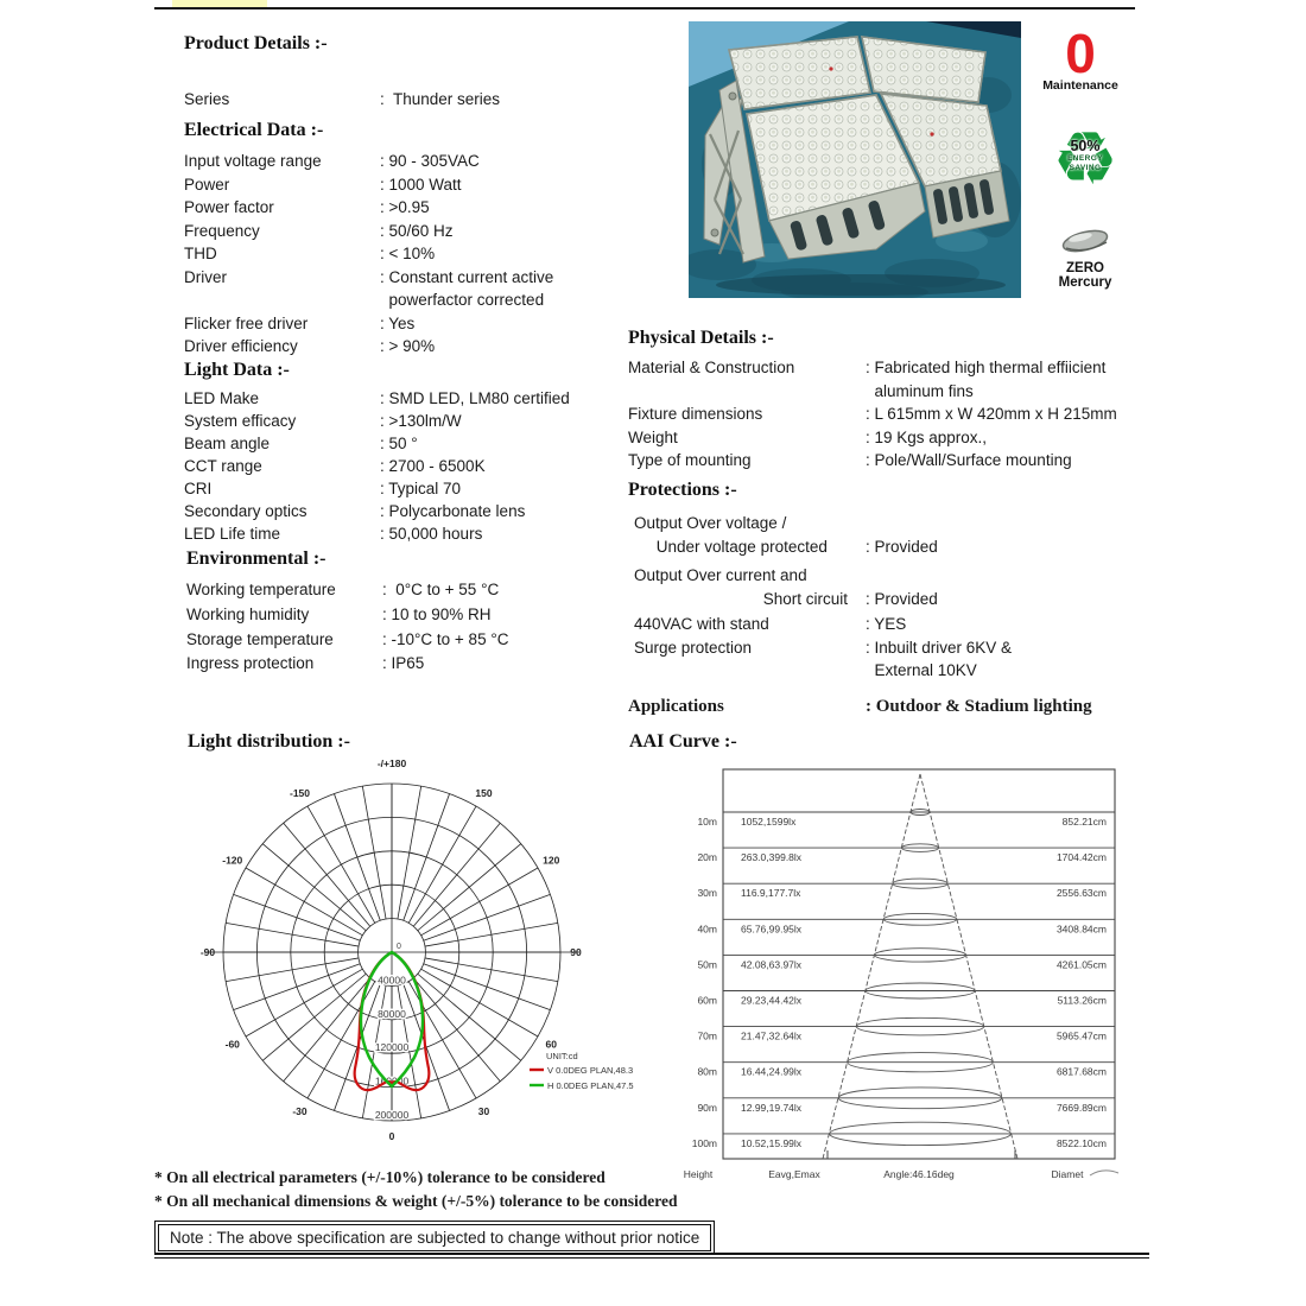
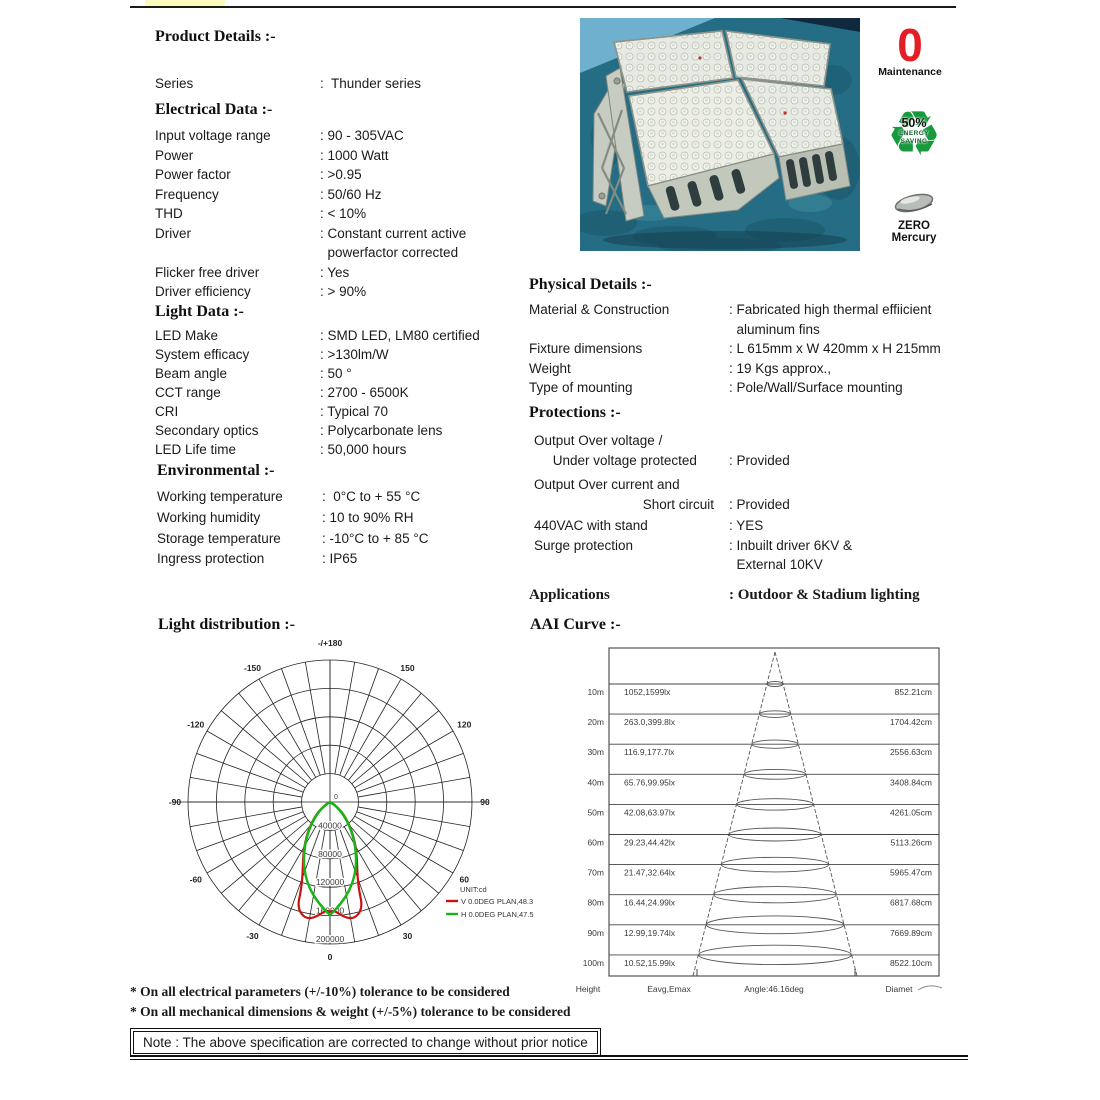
  Product Details :-
  Series
  : Thunder series
  Electrical Data :-
  Input voltage range
  : 90 - 305VAC
  Power
  : 1000 Watt
  Power factor
  : >0.95
  Frequency
  : 50/60 Hz
  THD
  : < 10%
  Driver
  : Constant current active
  powerfactor corrected
  Flicker free driver
  : Yes
  Driver efficiency
  : > 90%
  Light Data :-
  LED Make
  : SMD LED, LM80 certified
  System efficacy
  : >130lm/W
  Beam angle
  : 50 °
  CCT range
  : 2700 - 6500K
  CRI
  : Typical 70
  Secondary optics
  : Polycarbonate lens
  LED Life time
  : 50,000 hours
  Environmental :-
  Working temperature
  : 0°C to + 55 °C
  Working humidity
  : 10 to 90% RH
  Storage temperature
  : -10°C to + 85 °C
  Ingress protection
  : IP65
  Physical Details :-
  Material & Construction
  : Fabricated high thermal effiicient
  aluminum fins
  Fixture dimensions
  : L 615mm x W 420mm x H 215mm
  Weight
  : 19 Kgs approx.,
  Type of mounting
  : Pole/Wall/Surface mounting
  Protections :-
  Output Over voltage /
  Under voltage protected
  : Provided
  Output Over current and
  Short circuit
  : Provided
  440VAC with stand
  : YES
  Surge protection
  : Inbuilt driver 6KV &
  External 10KV
  Applications
  : Outdoor & Stadium lighting
  0
  Maintenance
  ♻
  50%
  ZERO
  Mercury
  Light distribution :-
  AAI Curve :-
  -/+180
  150
  120
  90
  60
  30
  0
  -30
  -60
  -90
  -120
  -150
  40000
  80000
  120000
  200000
  UNIT:cd
  V 0.0DEG PLAN,48.3
  H 0.0DEG PLAN,47.5
  10m
  1052,1599lx
  852.21cm
  20m
  263.0,399.8lx
  1704.42cm
  30m
  116.9,177.7lx
  2556.63cm
  40m
  65.76,99.95lx
  3408.84cm
  50m
  42.08,63.97lx
  4261.05cm
  60m
  29.23,44.42lx
  5113.26cm
  70m
  21.47,32.64lx
  5965.47cm
  80m
  16.44,24.99lx
  6817.68cm
  90m
  12.99,19.74lx
  7669.89cm
  100m
  10.52,15.99lx
  8522.10cm
  Height
  Eavg,Emax
  Angle:46.16deg
  Diamet
  * On all electrical parameters (+/-10%) tolerance to be considered
  * On all mechanical dimensions & weight (+/-5%) tolerance to be considered
- Note : The above specification are subjected to change without prior notice
+ Note : The above specification are corrected to change without prior notice
